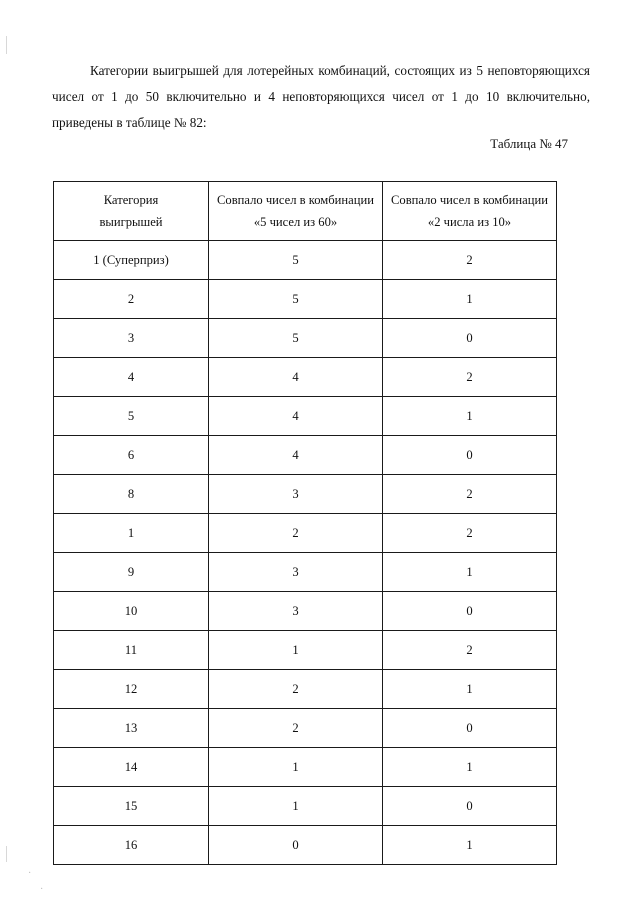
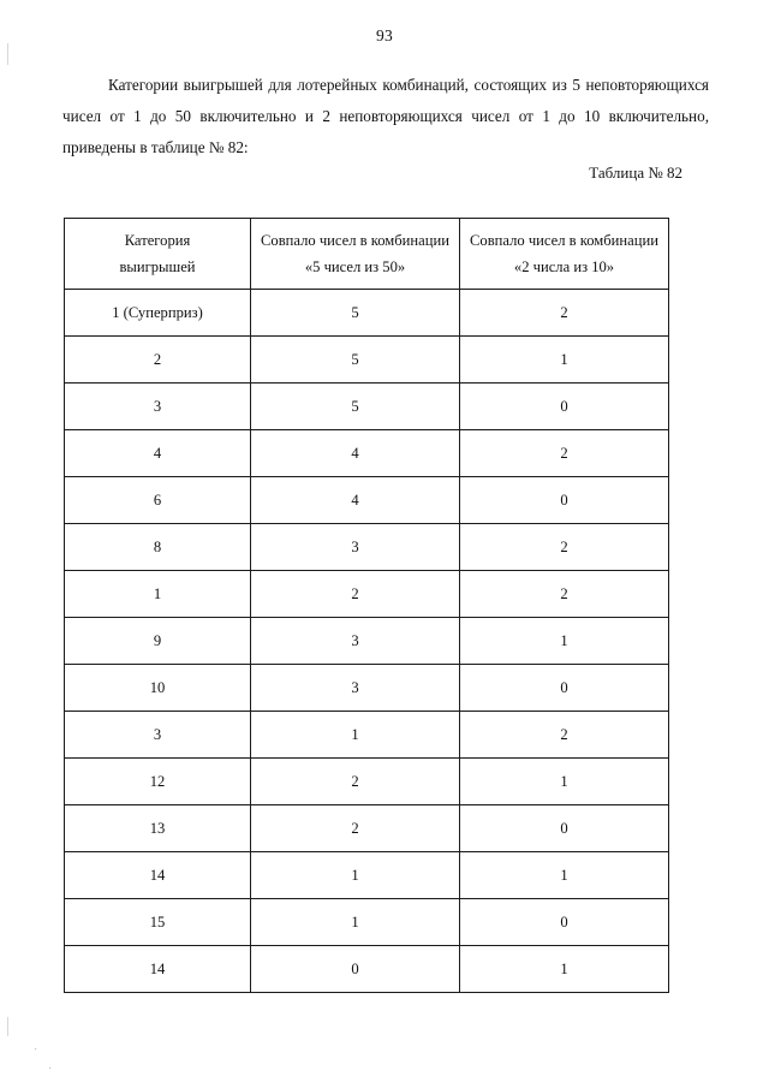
+ 93
- Категории выигрышей для лотерейных комбинаций, состоящих из 5 неповторяющихся чисел от 1 до 50 включительно и 4 неповторяющихся чисел от 1 до 10 включительно, приведены в таблице № 82:
+ Категории выигрышей для лотерейных комбинаций, состоящих из 5 неповторяющихся чисел от 1 до 50 включительно и 2 неповторяющихся чисел от 1 до 10 включительно, приведены в таблице № 82:
- Таблица № 47
+ Таблица № 82
- Категория выигрышей	Совпало чисел в комбинации «5 чисел из 60»	Совпало чисел в комбинации «2 числа из 10»
+ Категория выигрышей	Совпало чисел в комбинации «5 чисел из 50»	Совпало чисел в комбинации «2 числа из 10»
  1 (Суперприз)	5	2
  2	5	1
  3	5	0
  4	4	2
- 5	4	1
  6	4	0
  8	3	2
  1	2	2
  9	3	1
  10	3	0
- 11	1	2
+ 3	1	2
  12	2	1
  13	2	0
  14	1	1
  15	1	0
- 16	0	1
+ 14	0	1
  ·
  ·
